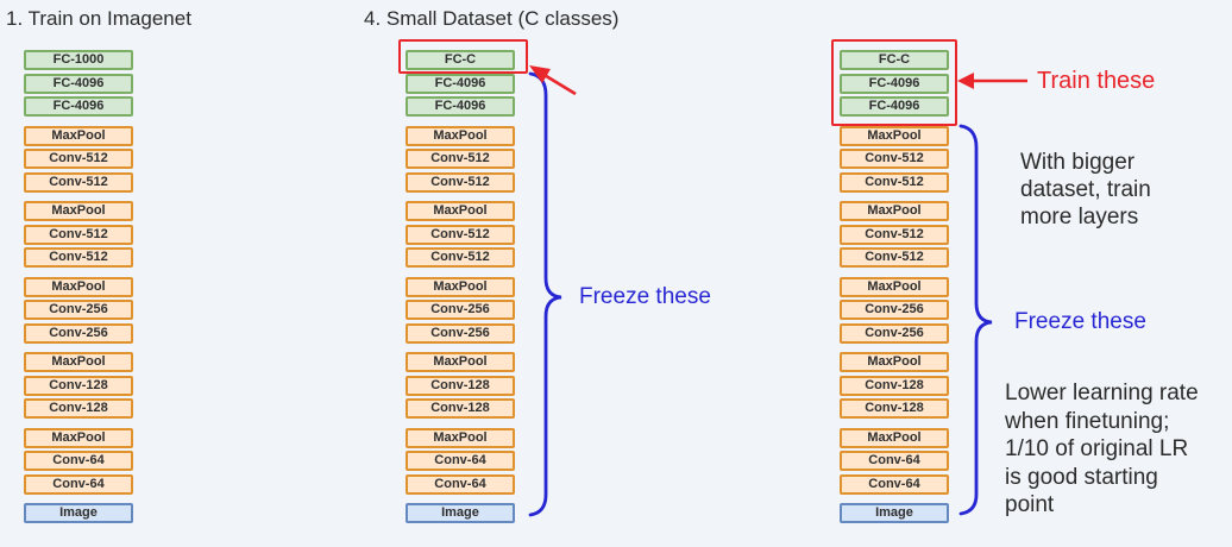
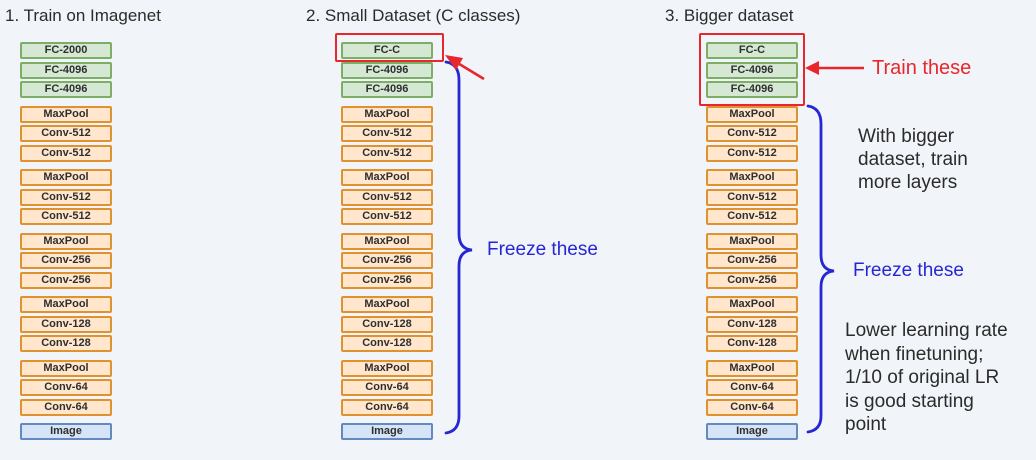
  1. Train on Imagenet
- 4. Small Dataset (C classes)
+ 2. Small Dataset (C classes)
+ 3. Bigger dataset
- FC-1000
+ FC-2000
  FC-4096
  FC-4096
  MaxPool
  Conv-512
  Conv-512
  MaxPool
  Conv-512
  Conv-512
  MaxPool
  Conv-256
  Conv-256
  MaxPool
  Conv-128
  Conv-128
  MaxPool
  Conv-64
  Conv-64
  Image
  FC-C
  FC-4096
  FC-4096
  MaxPool
  Conv-512
  Conv-512
  MaxPool
  Conv-512
  Conv-512
  MaxPool
  Conv-256
  Conv-256
  MaxPool
  Conv-128
  Conv-128
  MaxPool
  Conv-64
  Conv-64
  Image
  FC-C
  FC-4096
  FC-4096
  MaxPool
  Conv-512
  Conv-512
  MaxPool
  Conv-512
  Conv-512
  MaxPool
  Conv-256
  Conv-256
  MaxPool
  Conv-128
  Conv-128
  MaxPool
  Conv-64
  Conv-64
  Image
  Freeze these
  Train these
  With bigger
  dataset, train
  more layers
  Freeze these
  Lower learning rate
  when finetuning;
  1/10 of original LR
  is good starting
  point
